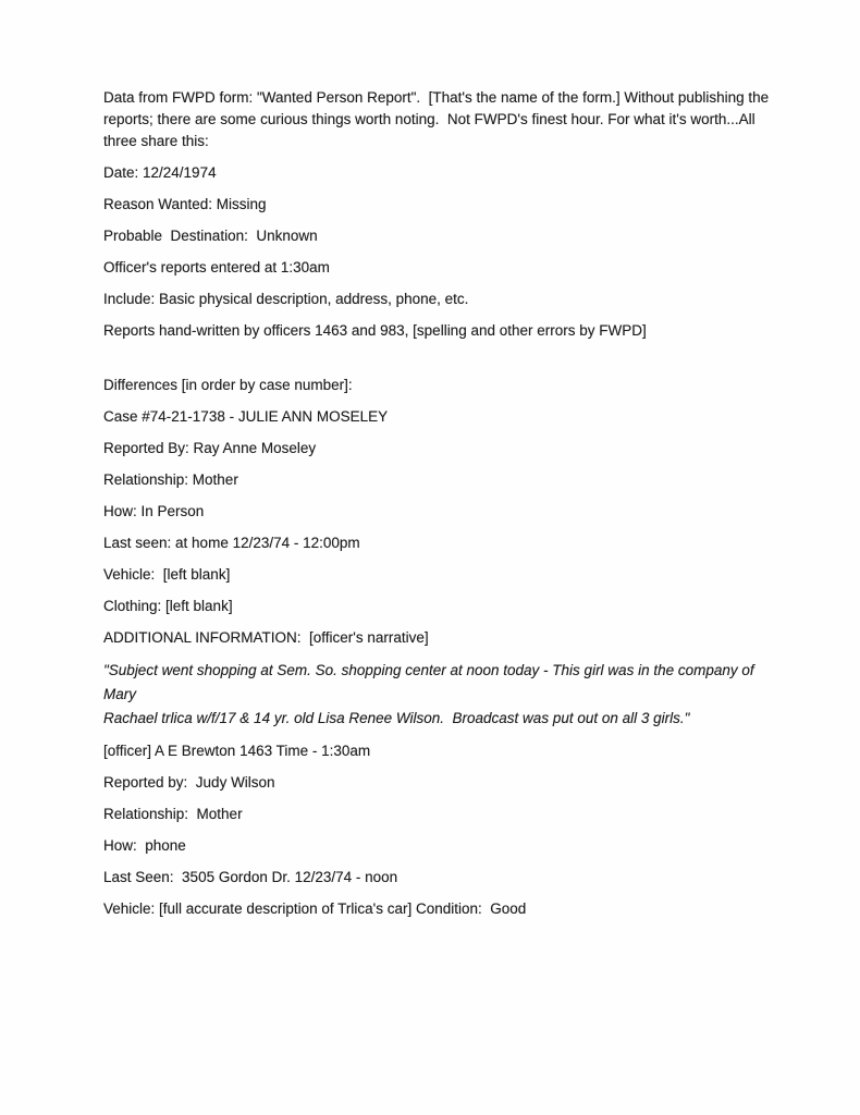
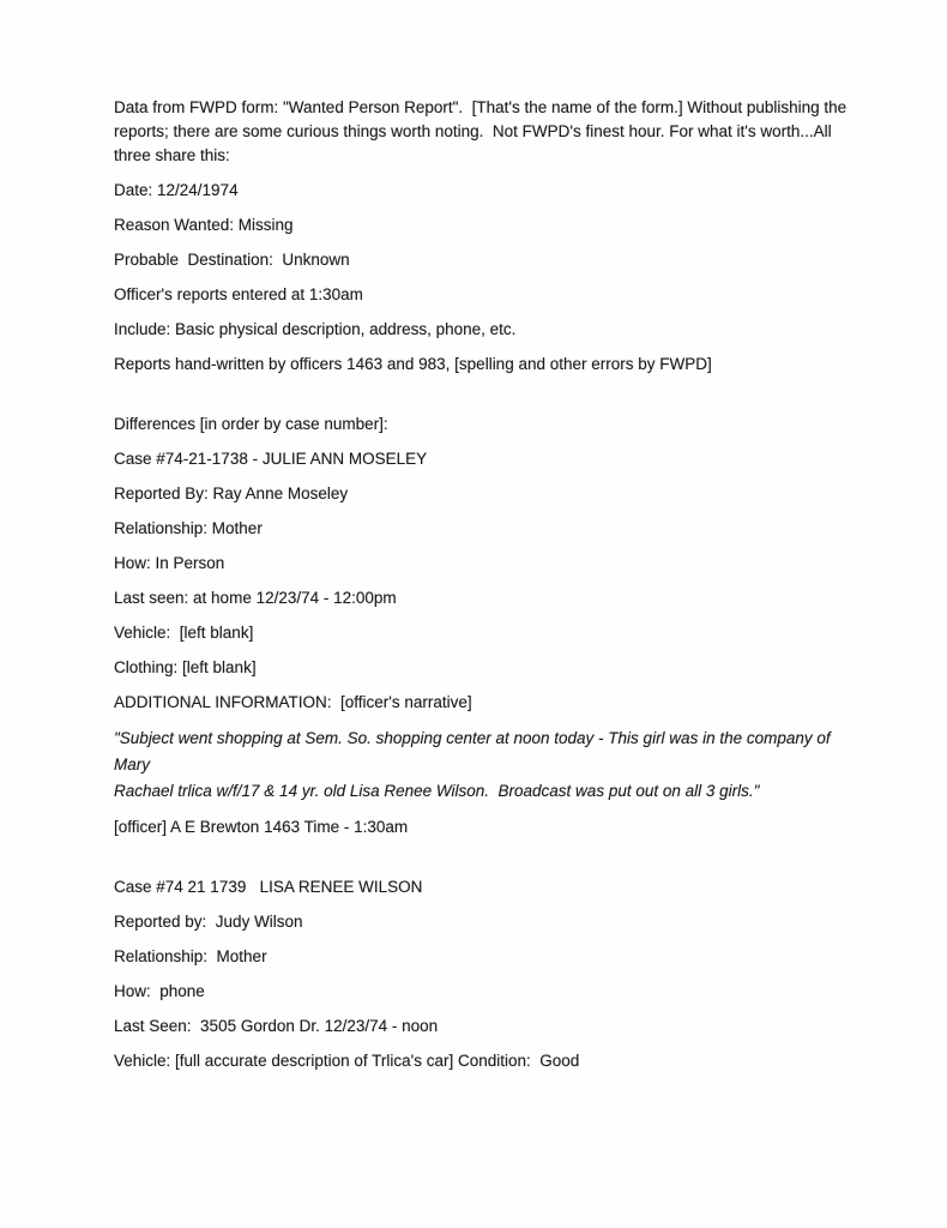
  Data from FWPD form: "Wanted Person Report". [That's the name of the form.] Without publishing the
  reports; there are some curious things worth noting. Not FWPD's finest hour. For what it's worth...All
  three share this:
  Date: 12/24/1974
  Reason Wanted: Missing
  Probable Destination: Unknown
  Officer's reports entered at 1:30am
  Include: Basic physical description, address, phone, etc.
  Reports hand-written by officers 1463 and 983, [spelling and other errors by FWPD]
  Differences [in order by case number]:
  Case #74-21-1738 - JULIE ANN MOSELEY
  Reported By: Ray Anne Moseley
  Relationship: Mother
  How: In Person
  Last seen: at home 12/23/74 - 12:00pm
  Vehicle: [left blank]
  Clothing: [left blank]
  ADDITIONAL INFORMATION: [officer's narrative]
  "Subject went shopping at Sem. So. shopping center at noon today - This girl was in the company of Mary
  Rachael trlica w/f/17 & 14 yr. old Lisa Renee Wilson. Broadcast was put out on all 3 girls."
  [officer] A E Brewton 1463 Time - 1:30am
+ Case #74 21 1739 LISA RENEE WILSON
  Reported by: Judy Wilson
  Relationship: Mother
  How: phone
  Last Seen: 3505 Gordon Dr. 12/23/74 - noon
  Vehicle: [full accurate description of Trlica's car] Condition: Good
